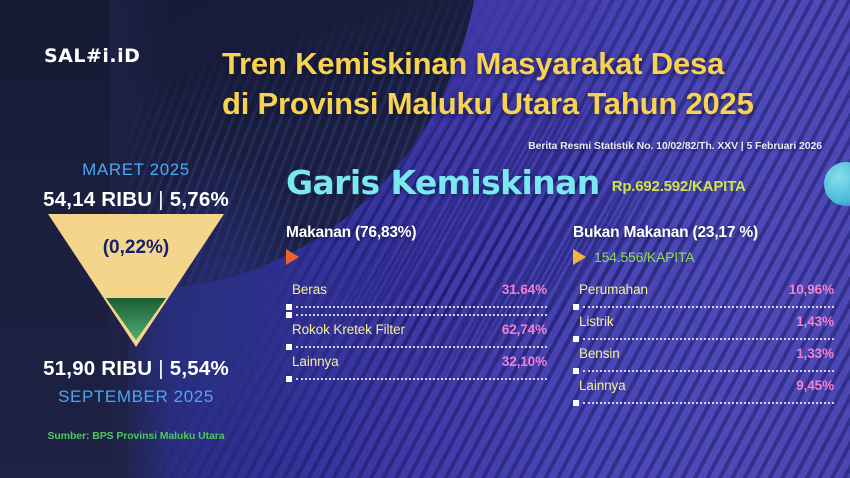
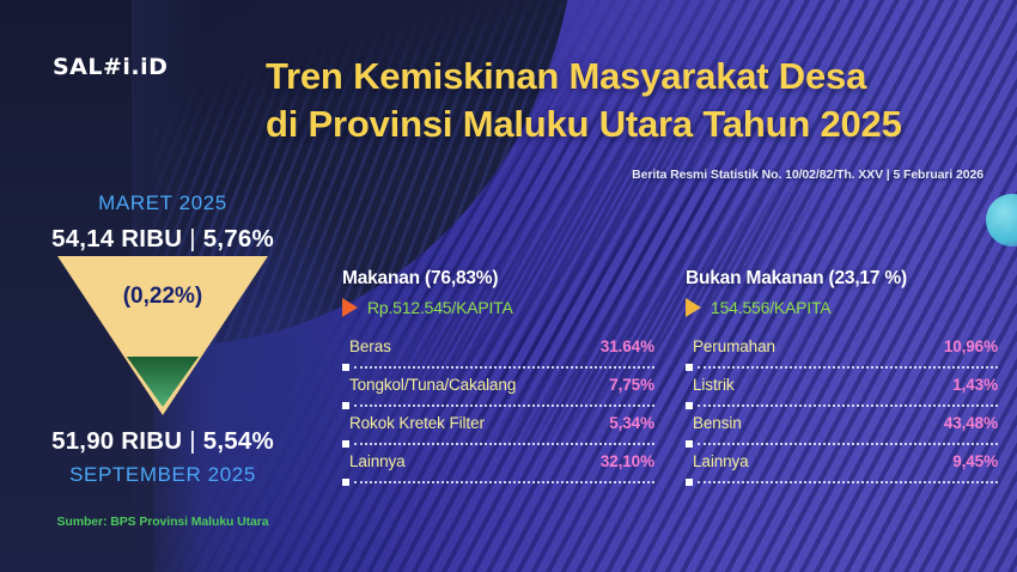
  SAL#i.iD
  Tren Kemiskinan Masyarakat Desa
  di Provinsi Maluku Utara Tahun 2025
  Berita Resmi Statistik No. 10/02/82/Th. XXV | 5 Februari 2026
  MARET 2025
  54,14 RIBU | 5,76%
  (0,22%)
  51,90 RIBU | 5,54%
  SEPTEMBER 2025
  Sumber: BPS Provinsi Maluku Utara
- Garis Kemiskinan
- Rp.692.592/KAPITA
  Makanan (76,83%)
+ Rp.512.545/KAPITA
  Beras
  31.64%
+ Tongkol/Tuna/Cakalang
+ 7,75%
  Rokok Kretek Filter
- 62,74%
+ 5,34%
  Lainnya
  32,10%
  Bukan Makanan (23,17 %)
  154.556/KAPITA
  Perumahan
  10,96%
  Listrik
  1,43%
  Bensin
- 1,33%
+ 43,48%
  Lainnya
  9,45%
